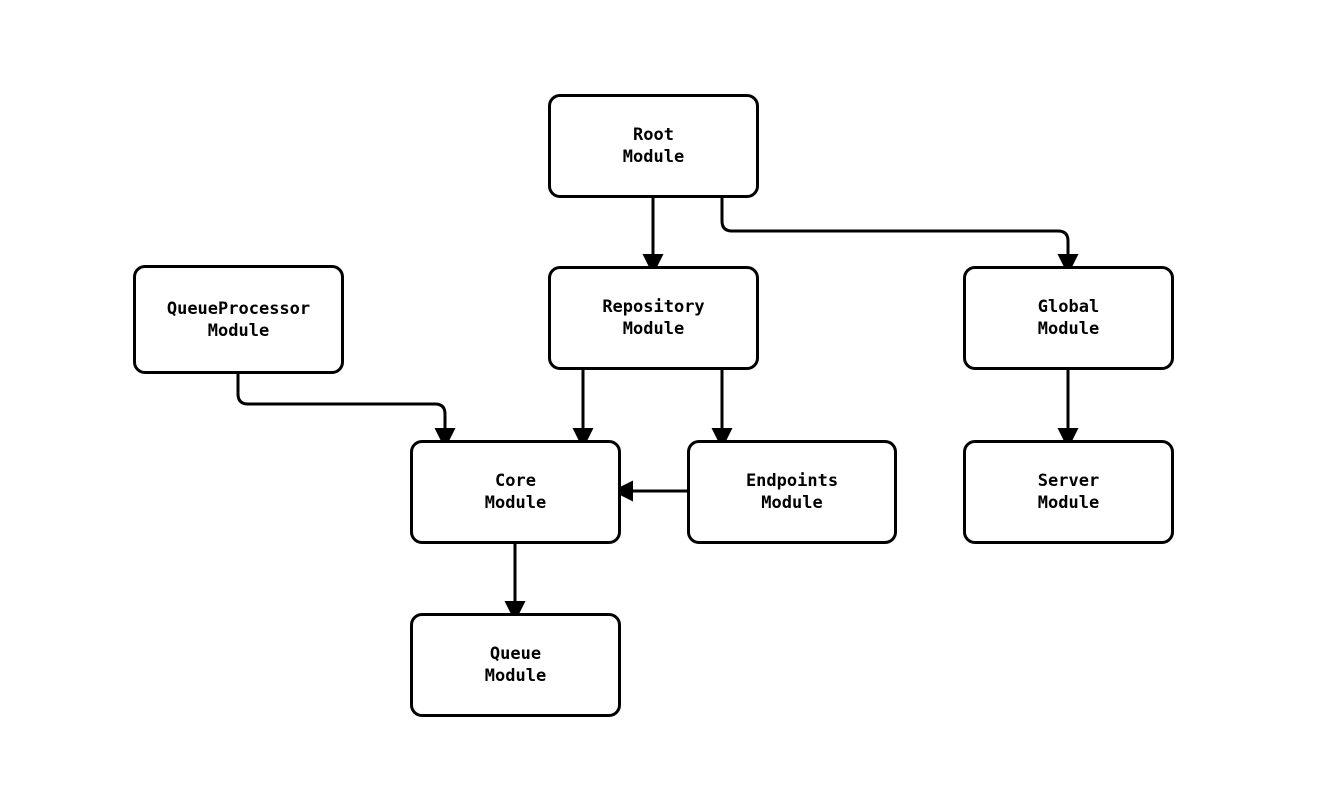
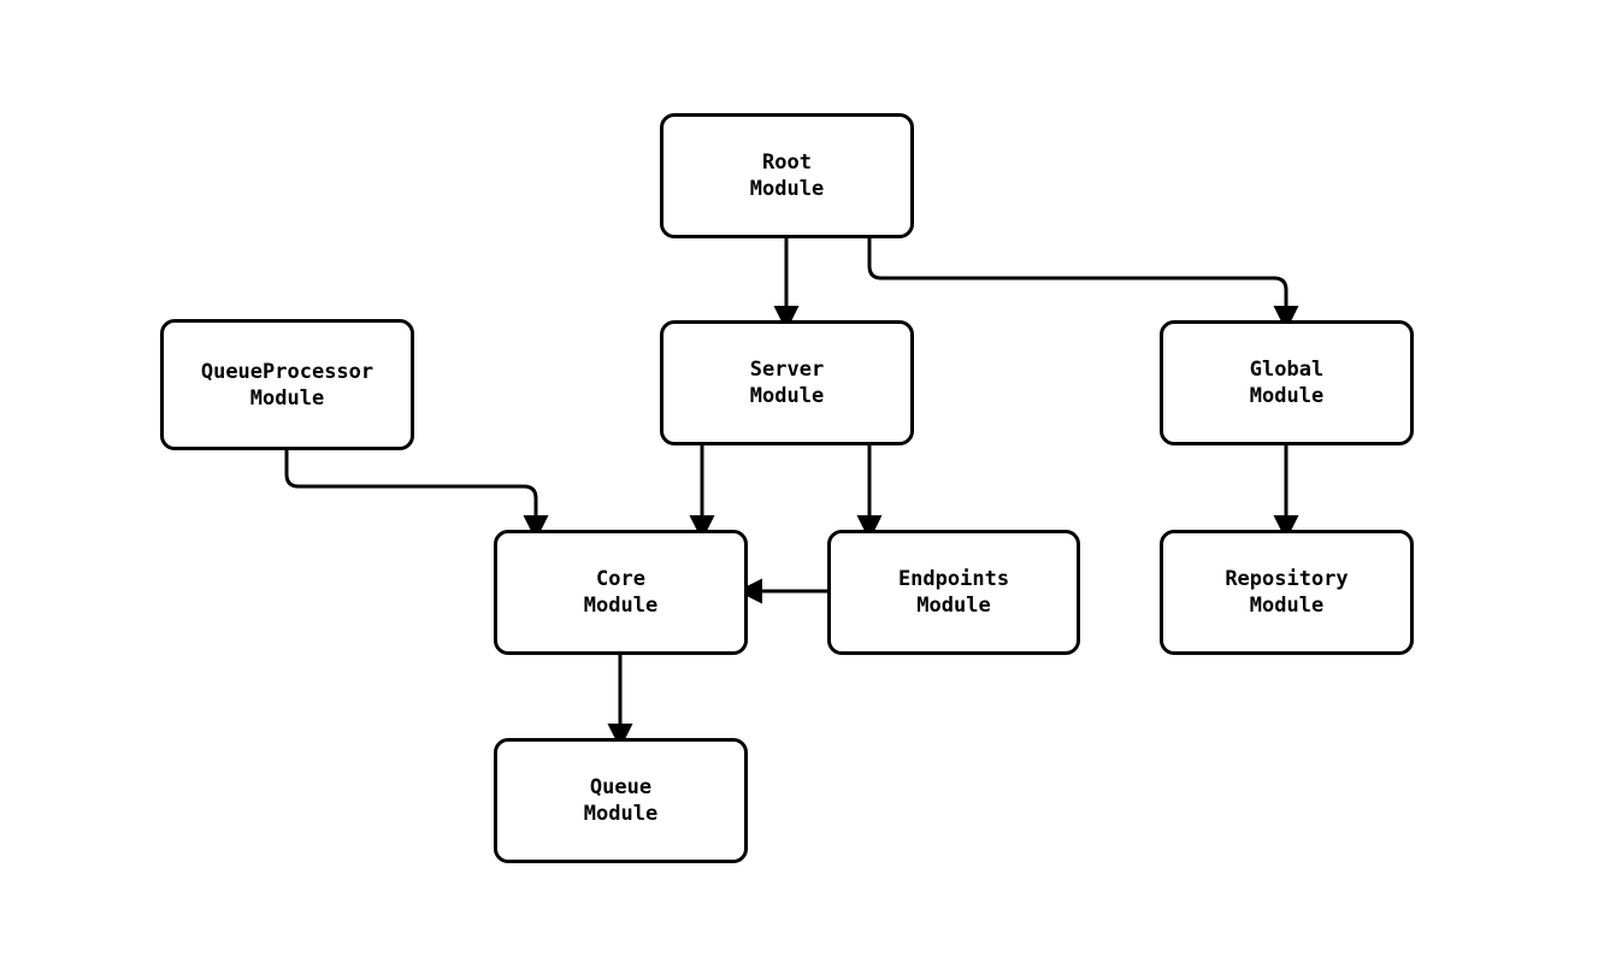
  Root
  Module
  QueueProcessor
  Module
- Repository
+ Server
  Module
  Global
  Module
  Core
  Module
  Endpoints
  Module
- Server
+ Repository
  Module
  Queue
  Module
